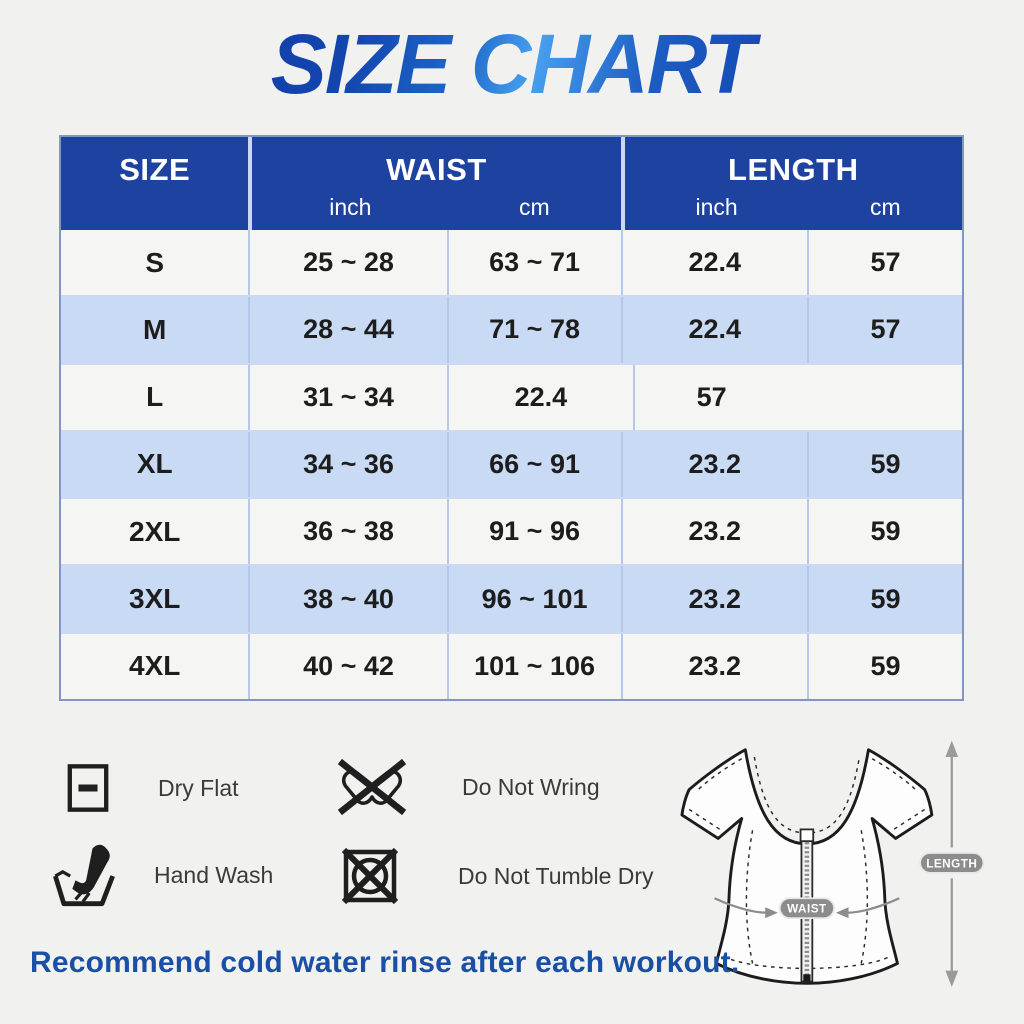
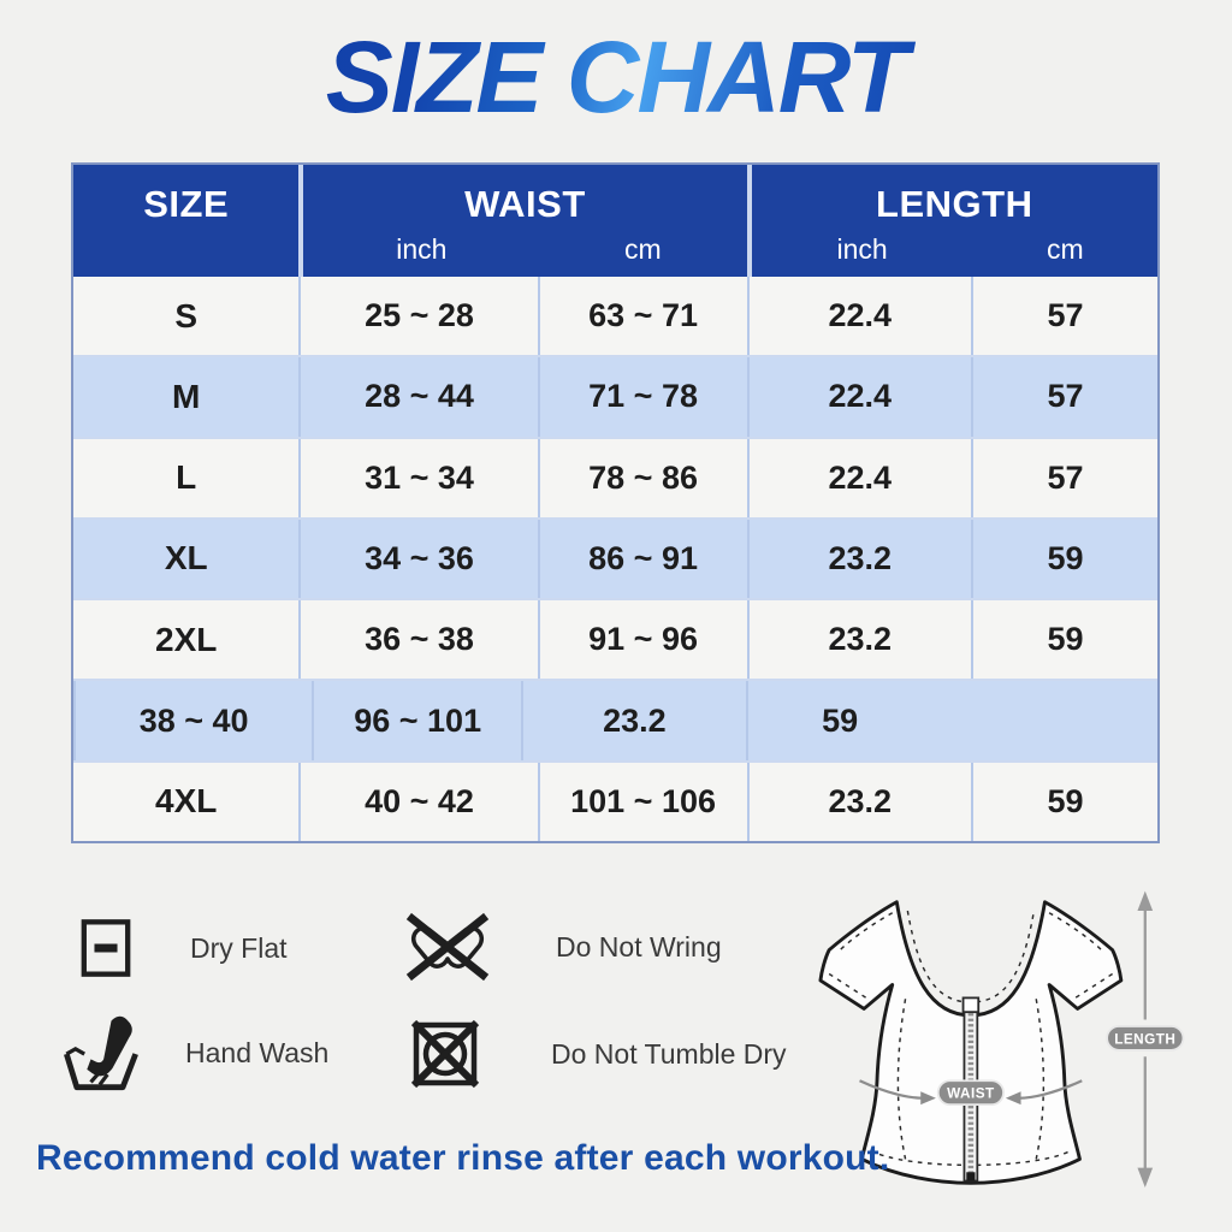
  SIZE CHART
  SIZE
  WAIST
  inch
  cm
  LENGTH
  inch
  cm
  S
  25 ~ 28
  63 ~ 71
  22.4
  57
  M
  28 ~ 44
  71 ~ 78
  22.4
  57
  L
  31 ~ 34
+ 78 ~ 86
  22.4
  57
  XL
  34 ~ 36
- 66 ~ 91
+ 86 ~ 91
  23.2
  59
  2XL
  36 ~ 38
  91 ~ 96
  23.2
  59
- 3XL
  38 ~ 40
  96 ~ 101
  23.2
  59
  4XL
  40 ~ 42
  101 ~ 106
  23.2
  59
  Dry Flat
  Do Not Wring
  Hand Wash
  Do Not Tumble Dry
  WAIST
  LENGTH
  Recommend cold water rinse after each workout.
